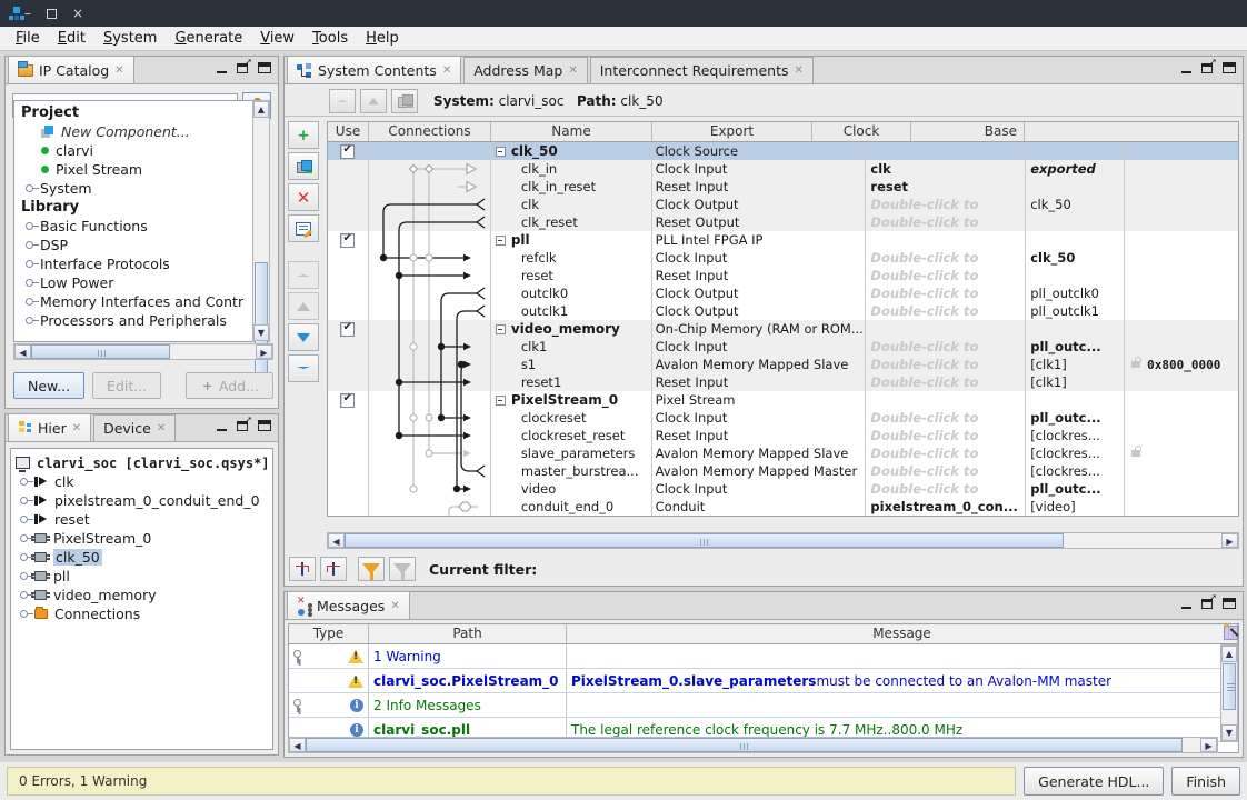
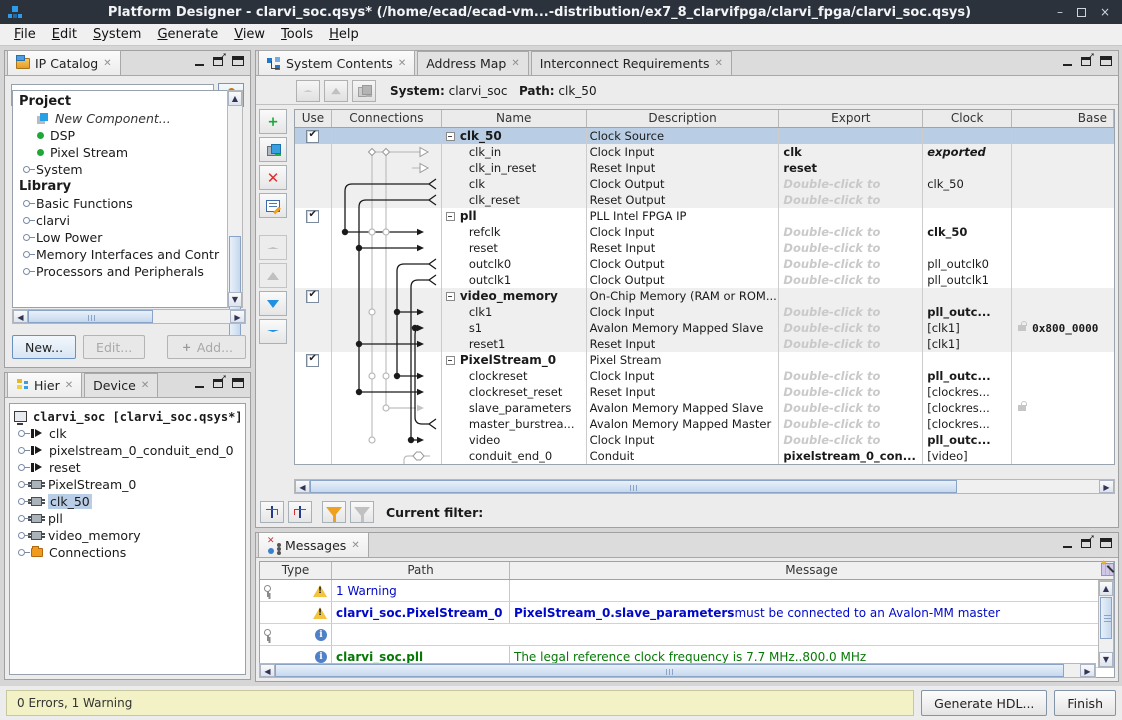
+ Platform Designer - clarvi_soc.qsys* (/home/ecad/ecad-vm...-distribution/ex7_8_clarvifpga/clarvi_fpga/clarvi_soc.qsys)
  –
  ×
  File
  Edit
  System
  Generate
  View
  Tools
  Help
  IP Catalog
  ✕
  Project
  New Component...
- clarvi
+ DSP
  Pixel Stream
  System
  Library
  Basic Functions
- DSP
+ clarvi
- Interface Protocols
  Low Power
  Memory Interfaces and Contr
  Processors and Peripherals
  ▲
  ▼
  ◀
  ▶
  New...
  Edit...
  ＋
  Add...
  Hier
  ✕
  Device
  ✕
  clarvi_soc [clarvi_soc.qsys*]
  clk
  pixelstream_0_conduit_end_0
  reset
  PixelStream_0
  clk_50
  pll
  video_memory
  Connections
  System Contents
  ✕
  Address Map
  ✕
  Interconnect Requirements
  ✕
  System: clarvi_soc Path: clk_50
  ＋
  ✕
  Use
  Connections
  Name
+ Description
  Export
  Clock
  Base
  clk_50
  Clock Source
  clk_in
  Clock Input
  clk
  exported
  clk_in_reset
  Reset Input
  reset
  clk
  Clock Output
  Double-click to
  clk_50
  clk_reset
  Reset Output
  Double-click to
  pll
  PLL Intel FPGA IP
  refclk
  Clock Input
  Double-click to
  clk_50
  reset
  Reset Input
  Double-click to
  outclk0
  Clock Output
  Double-click to
  pll_outclk0
  outclk1
  Clock Output
  Double-click to
  pll_outclk1
  video_memory
  On-Chip Memory (RAM or ROM...
  clk1
  Clock Input
  Double-click to
  pll_outc...
  s1
  Avalon Memory Mapped Slave
  Double-click to
  [clk1]
  0x800_0000
  reset1
  Reset Input
  Double-click to
  [clk1]
  PixelStream_0
  Pixel Stream
  clockreset
  Clock Input
  Double-click to
  pll_outc...
  clockreset_reset
  Reset Input
  Double-click to
  [clockres...
  slave_parameters
  Avalon Memory Mapped Slave
  Double-click to
  [clockres...
  master_burstrea...
  Avalon Memory Mapped Master
  Double-click to
  [clockres...
  video
  Clock Input
  Double-click to
  pll_outc...
  conduit_end_0
  Conduit
  pixelstream_0_con...
  [video]
  ◀
  ▶
  Current filter:
  Messages
  ✕
  Type
  Path
  Message
  1 Warning
  clarvi_soc.PixelStream_0
  PixelStream_0.slave_parameters
  must be connected to an Avalon-MM master
  i
- 2 Info Messages
  i
  clarvi_soc.pll
  The legal reference clock frequency is 7.7 MHz..800.0 MHz
  ▲
  ▼
  ◀
  ▶
  0 Errors, 1 Warning
  Generate HDL...
  Finish
